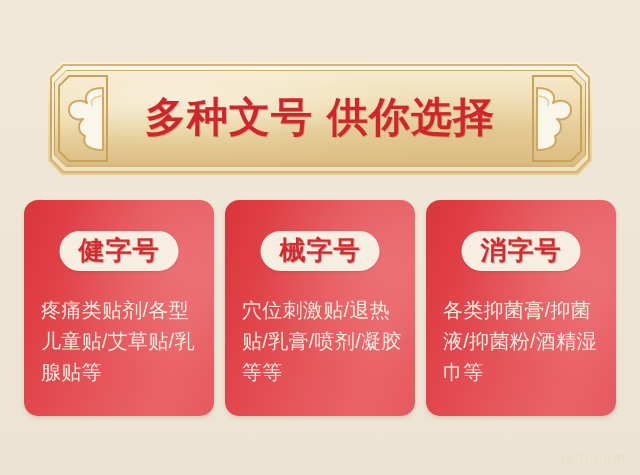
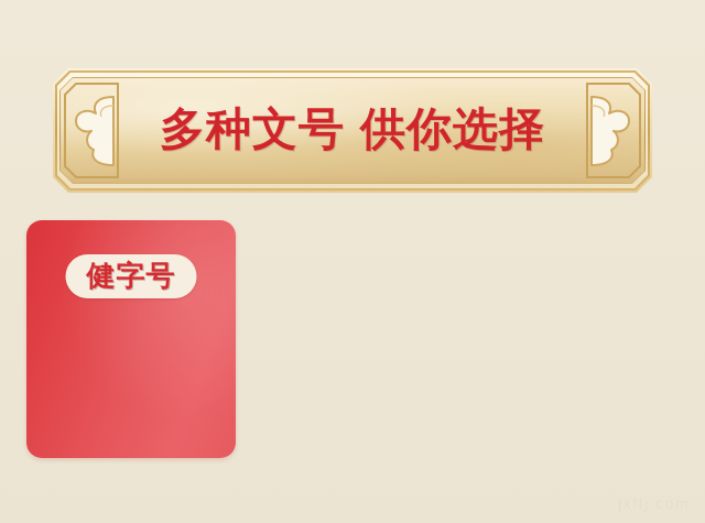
  多种文号
  供你选择
  健字号
- 疼痛类贴剂/各型儿童贴/艾草贴/乳腺贴等
- 械字号
- 穴位刺激贴/退热贴/乳膏/喷剂/凝胶等等
- 消字号
- 各类抑菌膏/抑菌液/抑菌粉/酒精湿巾等
